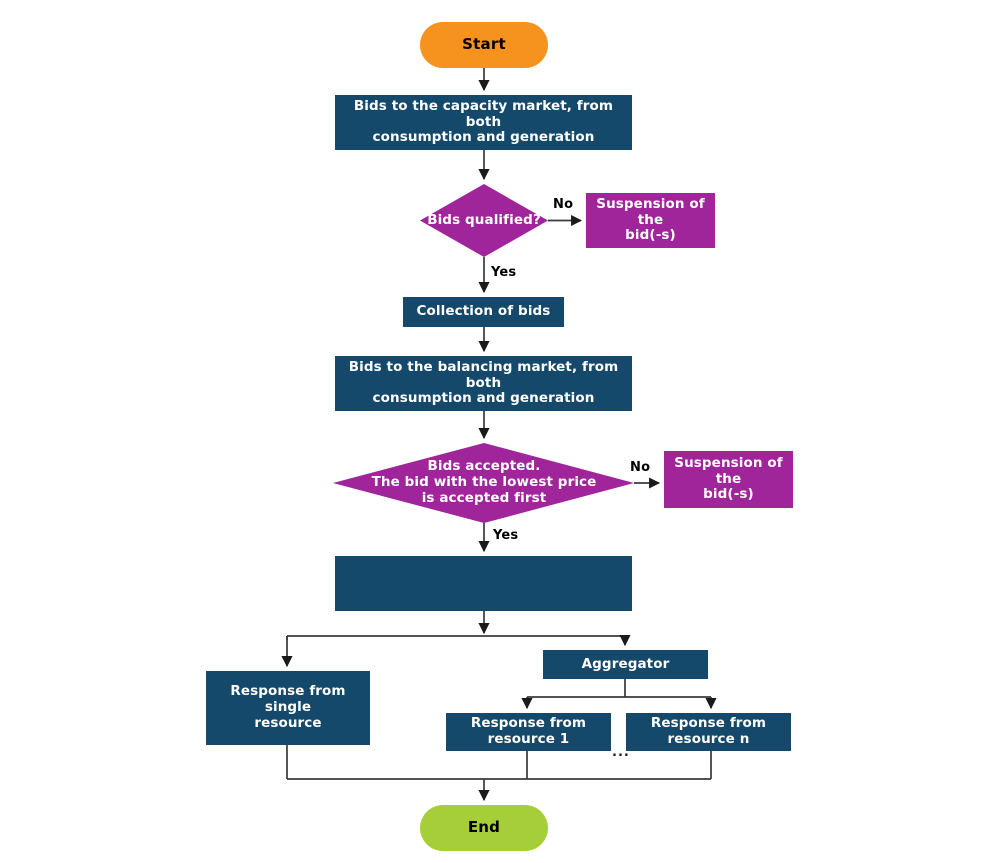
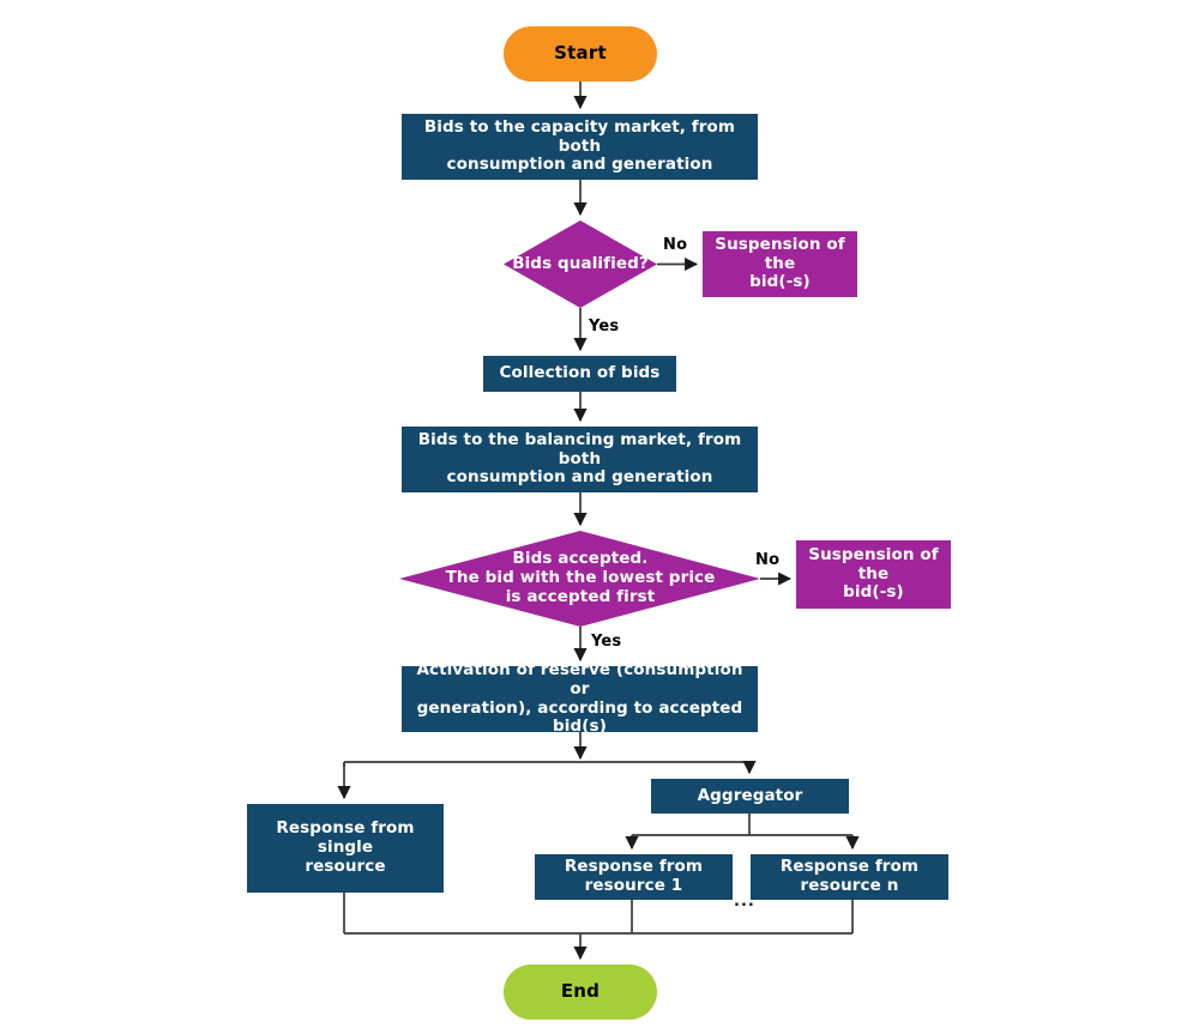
  Start
  Bids to the capacity market, from both
  consumption and generation
  Bids qualified?
  Suspension of the
  bid(-s)
  Collection of bids
  Bids to the balancing market, from both
  consumption and generation
  Bids accepted.
  The bid with the lowest price
  is accepted first
  Suspension of the
  bid(-s)
+ Activation of reserve (consumption or
+ generation), according to accepted bid(s)
  Response from single
  resource
  Aggregator
  Response from
  resource 1
  Response from
  resource n
  End
  No
  Yes
  No
  Yes
  ...
